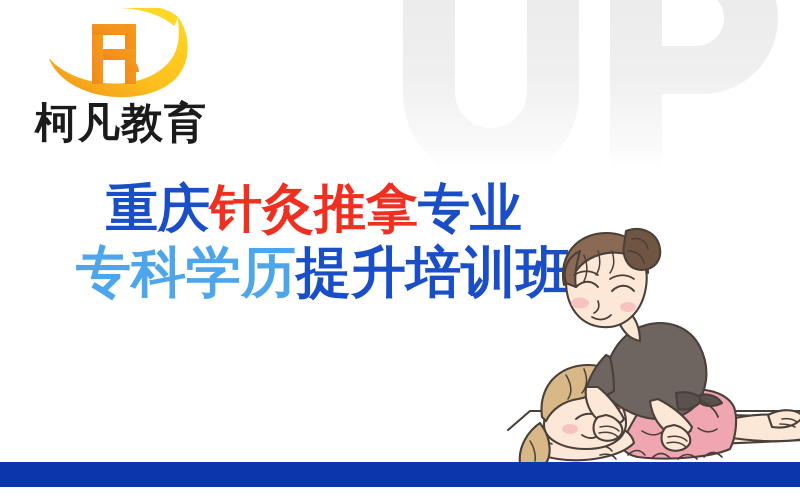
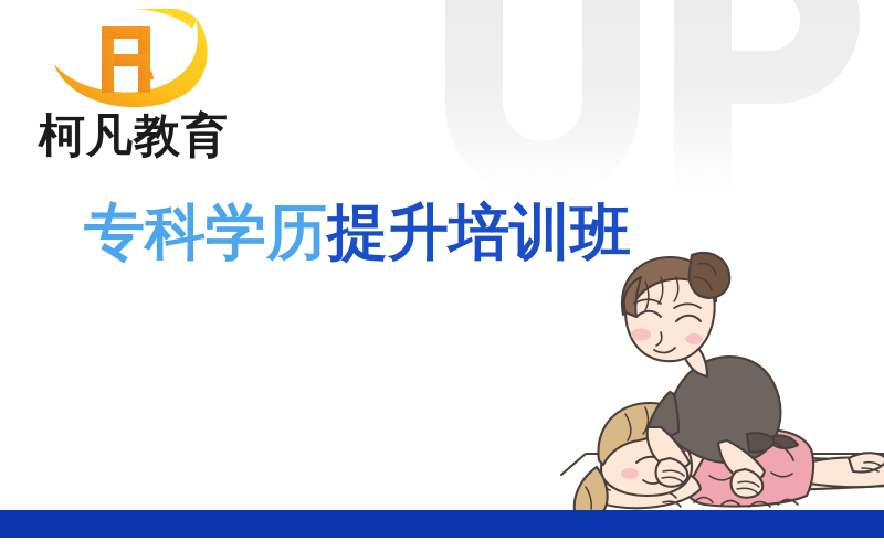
  柯凡教育
- 重庆针灸推拿专业
  专科学历提升培训班
